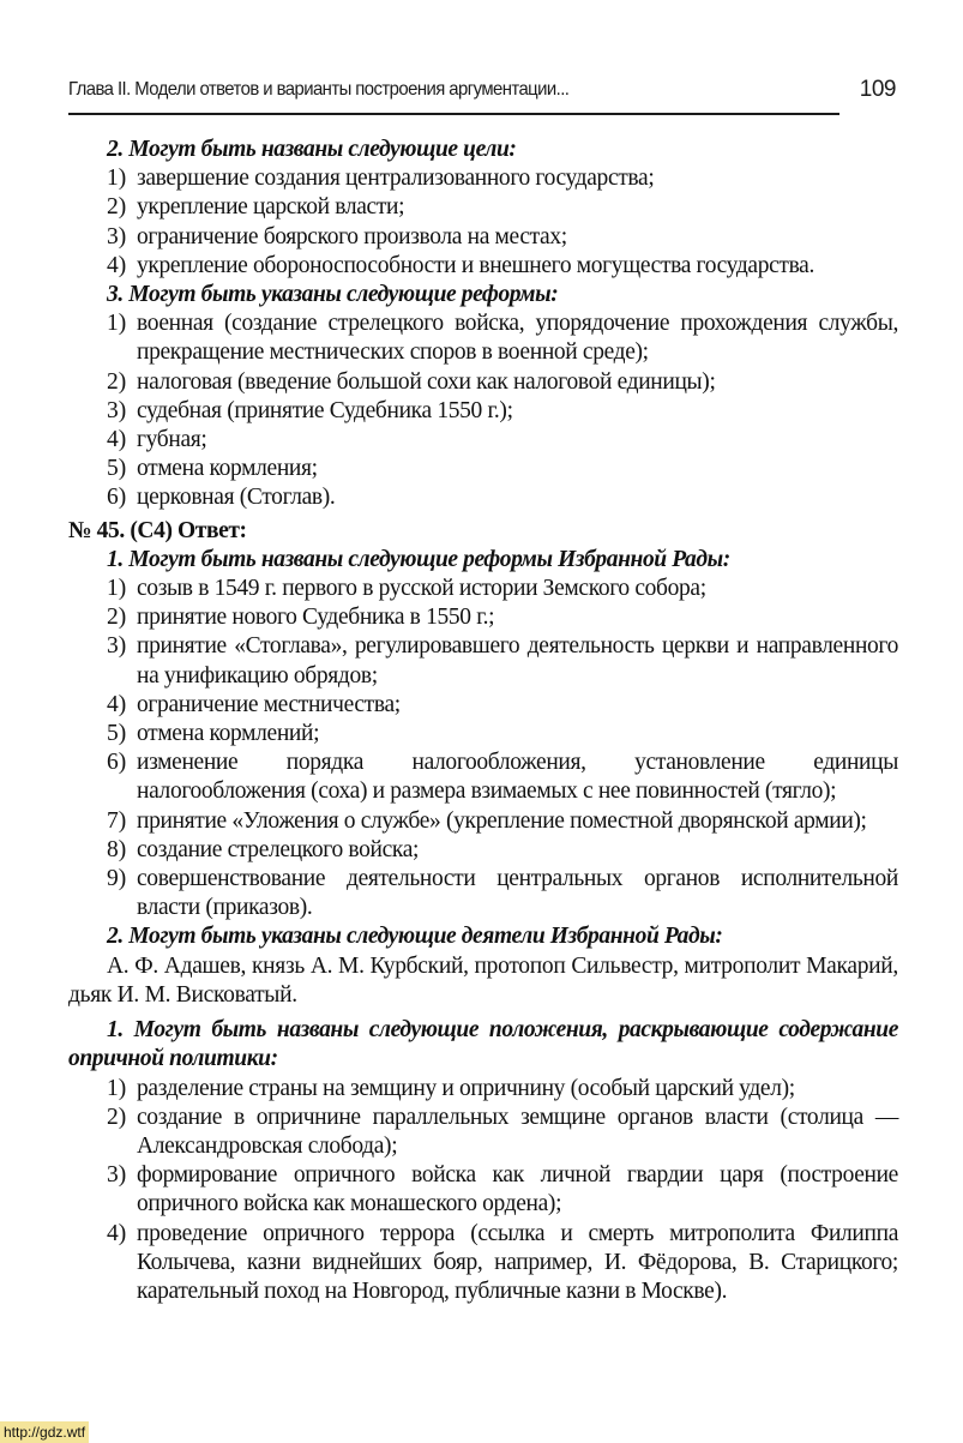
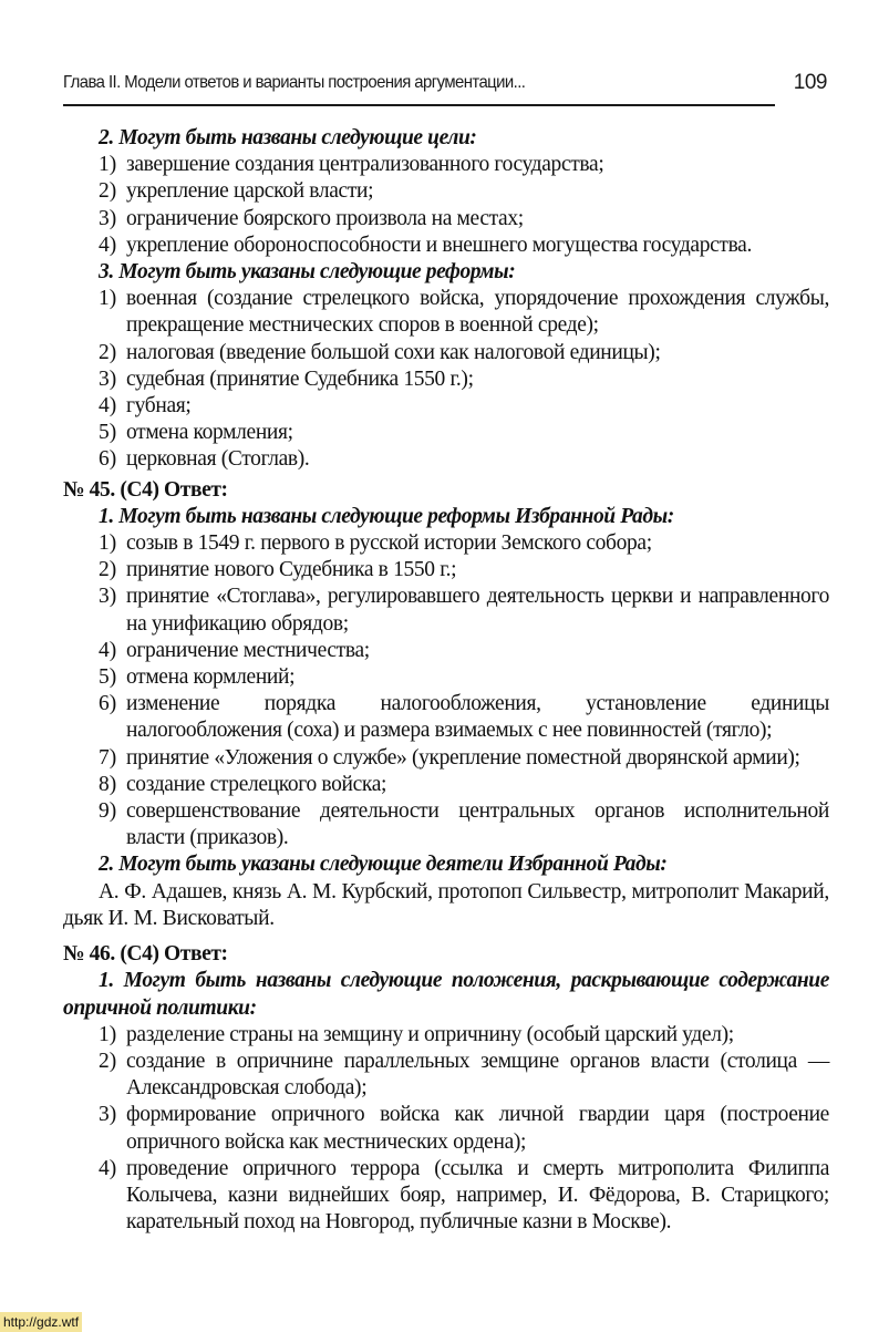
  Глава II. Модели ответов и варианты построения аргументации...
  109
  2. Могут быть названы следующие цели:
  1)
  завершение создания централизованного государства;
  2)
  укрепление царской власти;
  3)
  ограничение боярского произвола на местах;
  4)
  укрепление обороноспособности и внешнего могущества государства.
  3. Могут быть указаны следующие реформы:
  1)
  военная (создание стрелецкого войска, упорядочение прохождения службы, прекращение местнических споров в военной среде);
  2)
  налоговая (введение большой сохи как налоговой единицы);
  3)
  судебная (принятие Судебника 1550 г.);
  4)
  губная;
  5)
  отмена кормления;
  6)
  церковная (Стоглав).
  № 45. (С4) Ответ:
  1. Могут быть названы следующие реформы Избранной Рады:
  1)
  созыв в 1549 г. первого в русской истории Земского собора;
  2)
  принятие нового Судебника в 1550 г.;
  3)
  принятие «Стоглава», регулировавшего деятельность церкви и направленного на унификацию обрядов;
  4)
  ограничение местничества;
  5)
  отмена кормлений;
  6)
  изменение порядка налогообложения, установление единицы налогообложения (соха) и размера взимаемых с нее повинностей (тягло);
  7)
  принятие «Уложения о службе» (укрепление поместной дворянской армии);
  8)
  создание стрелецкого войска;
  9)
  совершенствование деятельности центральных органов исполнительной власти (приказов).
  2. Могут быть указаны следующие деятели Избранной Рады:
  А. Ф. Адашев, князь А. М. Курбский, протопоп Сильвестр, митрополит Макарий, дьяк И. М. Висковатый.
+ № 46. (С4) Ответ:
  1. Могут быть названы следующие положения, раскрывающие содержание опричной политики:
  1)
  разделение страны на земщину и опричнину (особый царский удел);
  2)
  создание в опричнине параллельных земщине органов власти (столица — Александровская слобода);
  3)
- формирование опричного войска как личной гвардии царя (построение опричного войска как монашеского ордена);
+ формирование опричного войска как личной гвардии царя (построение опричного войска как местнических ордена);
  4)
  проведение опричного террора (ссылка и смерть митрополита Филиппа Колычева, казни виднейших бояр, например, И. Фёдорова, В. Старицкого; карательный поход на Новгород, публичные казни в Москве).
  http://gdz.wtf
